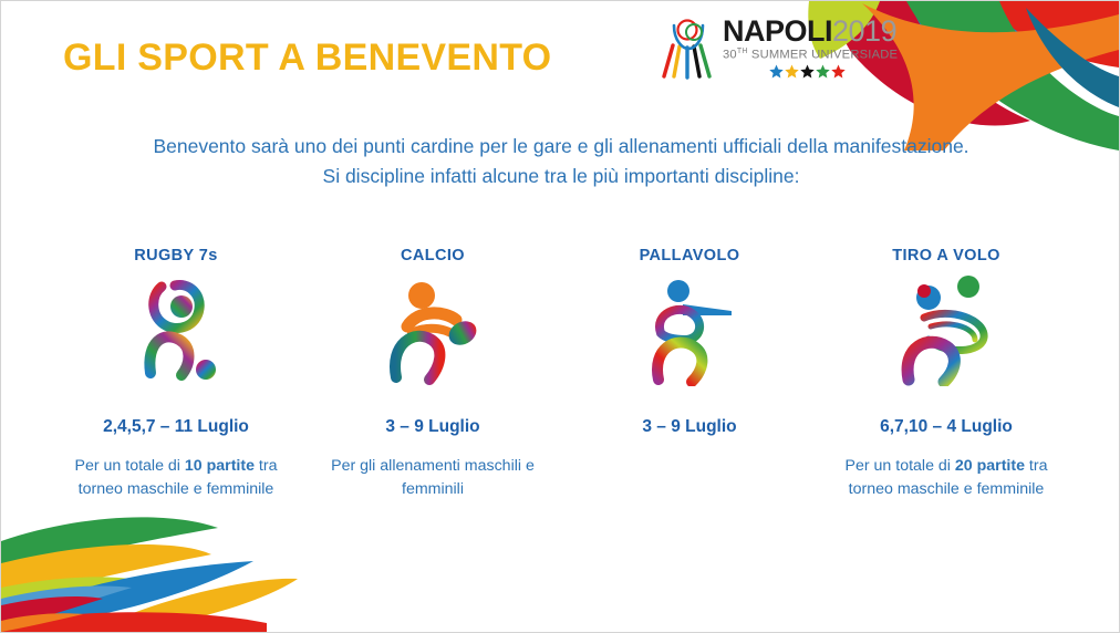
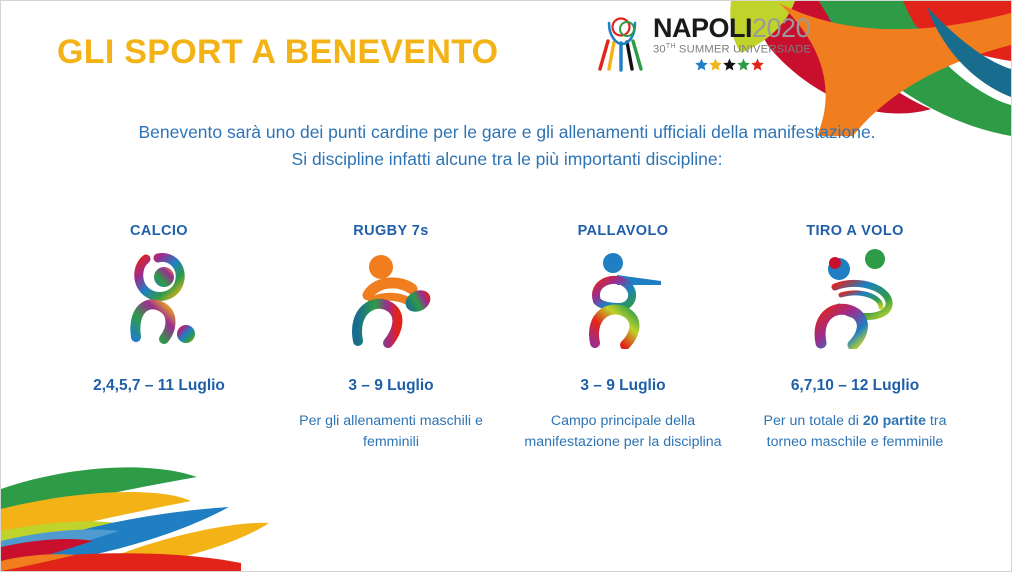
  GLI SPORT A BENEVENTO
- NAPOLI2019
+ NAPOLI2020
  30 SUMMER UNIVERSIADE
  Benevento sarà uno dei punti cardine per le gare e gli allenamenti ufficiali della manifestazione.
  Si discipline infatti alcune tra le più importanti discipline:
- RUGBY 7s
+ CALCIO
  2,4,5,7 – 11 Luglio
- Per un totale di 10 partite tra torneo maschile e femminile
- CALCIO
+ RUGBY 7s
  3 – 9 Luglio
  Per gli allenamenti maschili e femminili
  PALLAVOLO
  3 – 9 Luglio
+ Campo principale della manifestazione per la disciplina
  TIRO A VOLO
- 6,7,10 – 4 Luglio
+ 6,7,10 – 12 Luglio
  Per un totale di 20 partite tra torneo maschile e femminile
